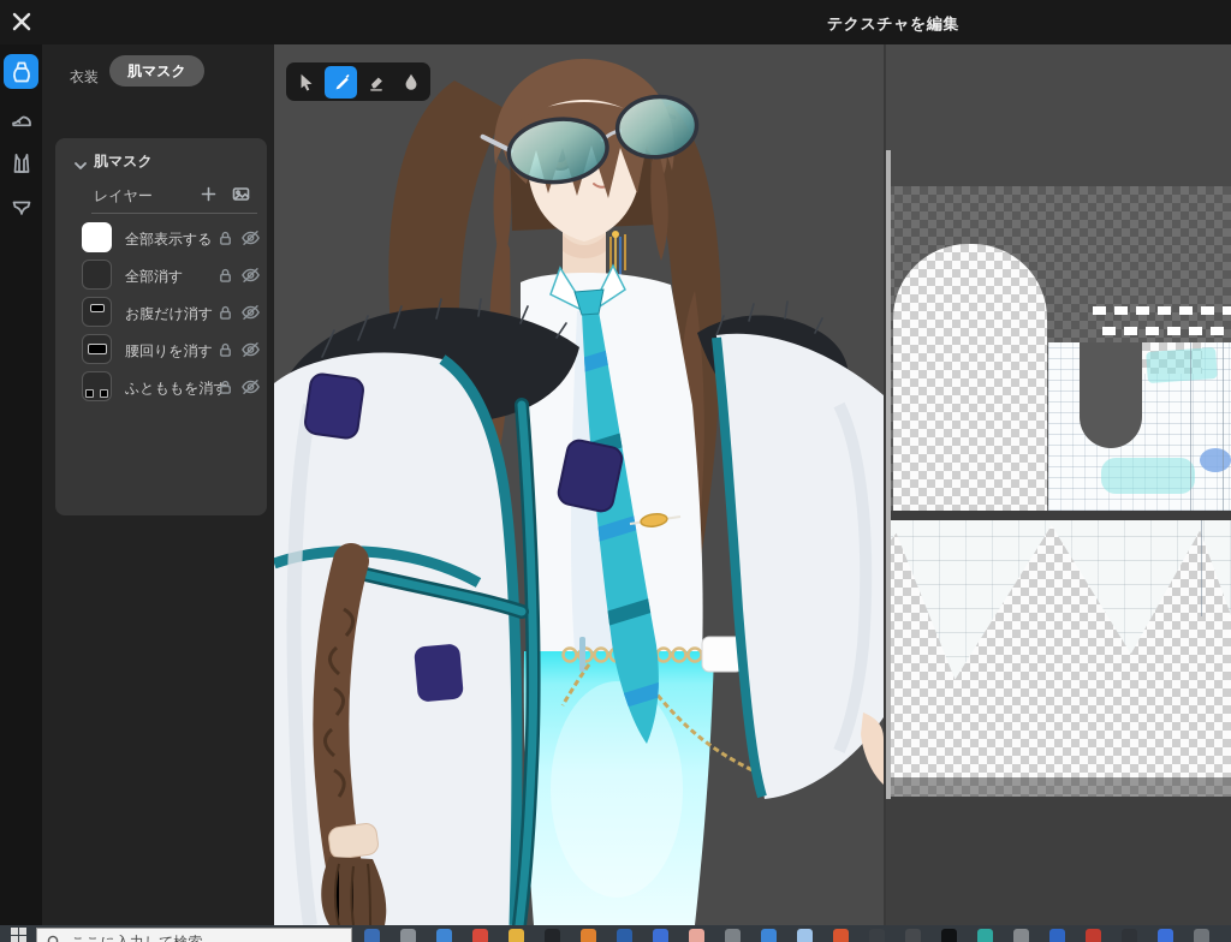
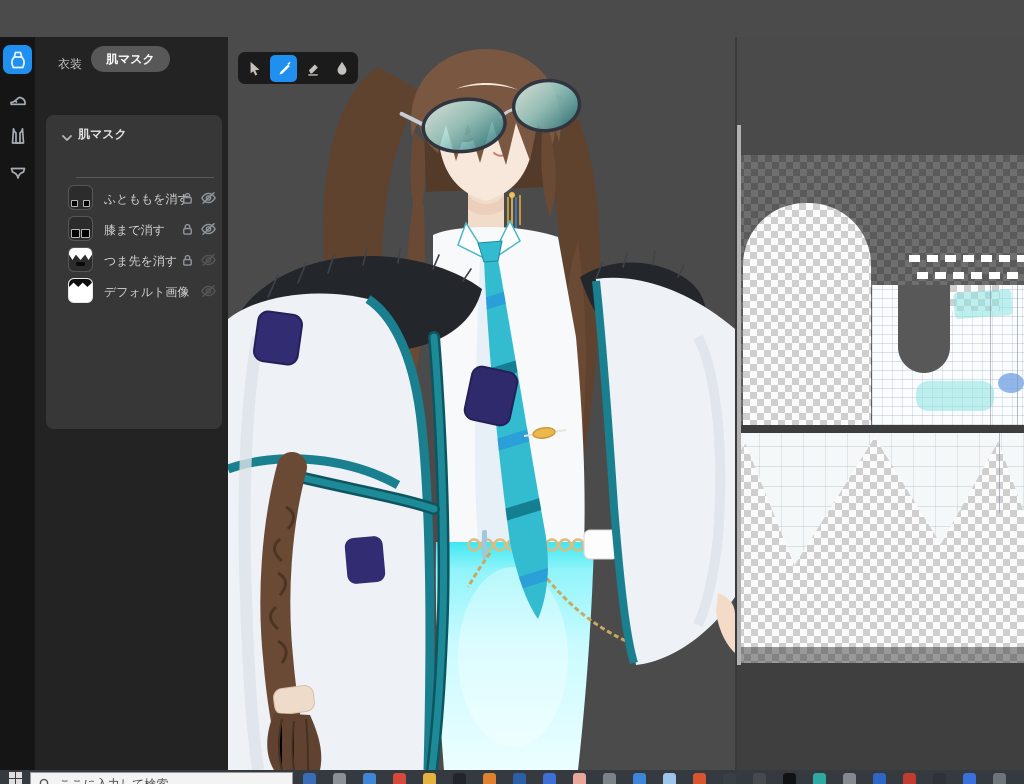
- テクスチャを編集
  衣装
  肌マスク
  肌マスク
- レイヤー
- 全部表示する
- 全部消す
- お腹だけ消す
- 腰回りを消す
  ふとももを消
+ 膝まで消す
+ つま先を消す
+ デフォルト画像
